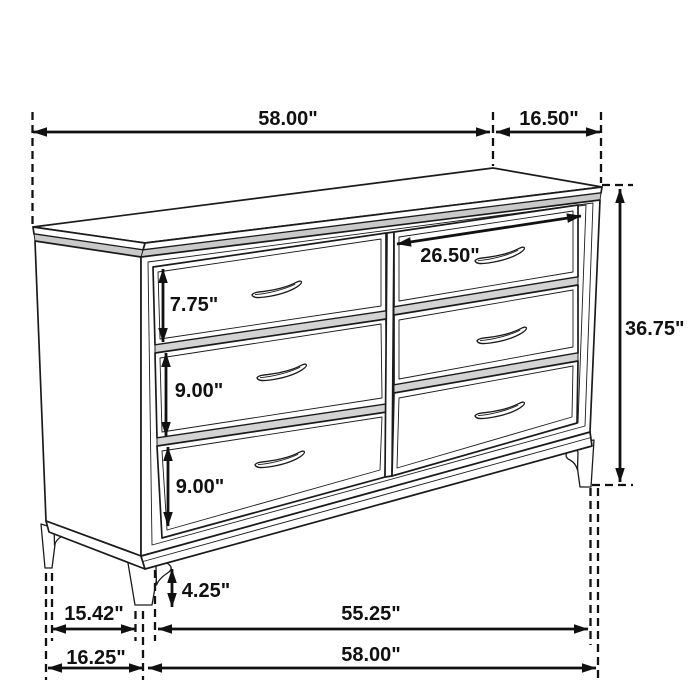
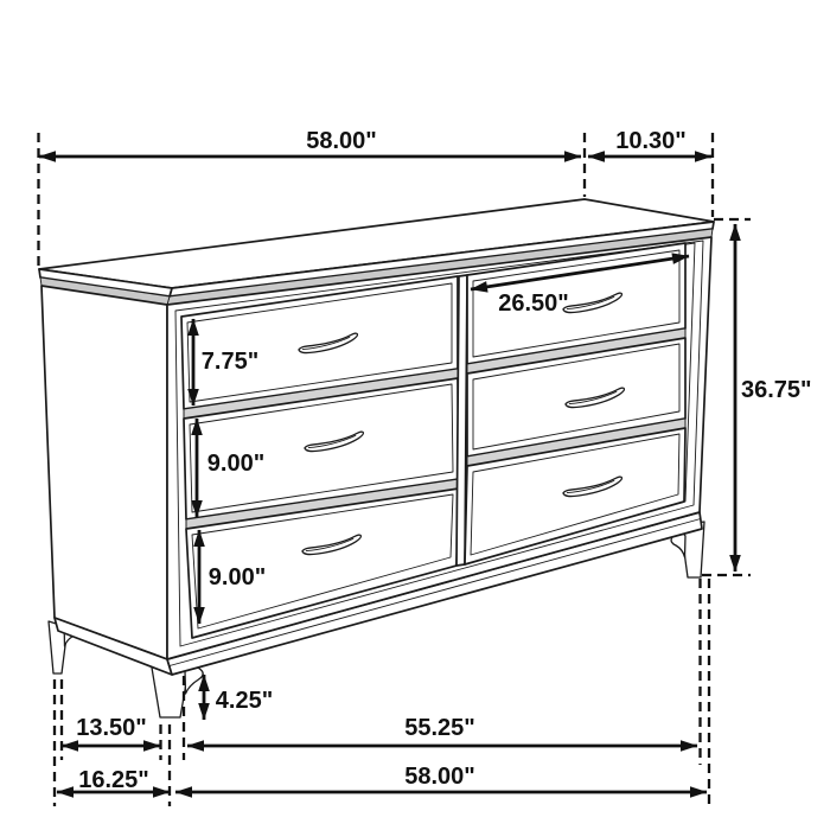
  58.00"
- 16.50"
+ 10.30"
  26.50"
  7.75"
  9.00"
  9.00"
  36.75"
  4.25"
- 15.42"
+ 13.50"
  55.25"
  16.25"
  58.00"
